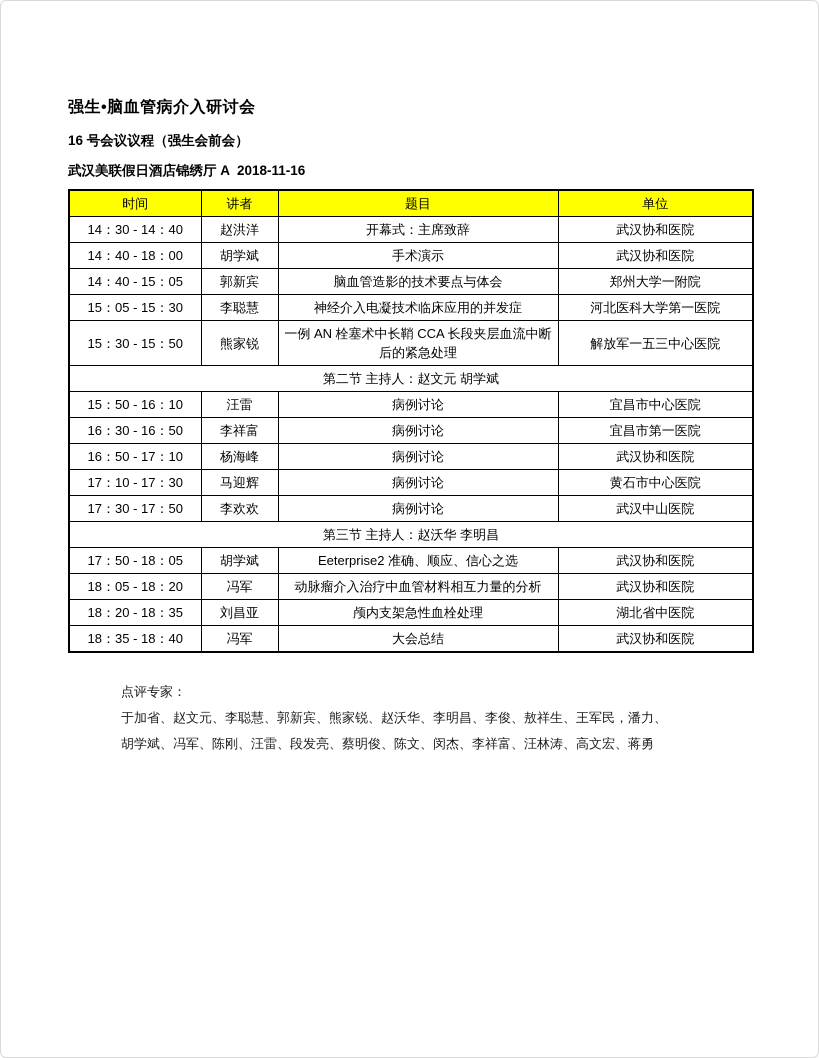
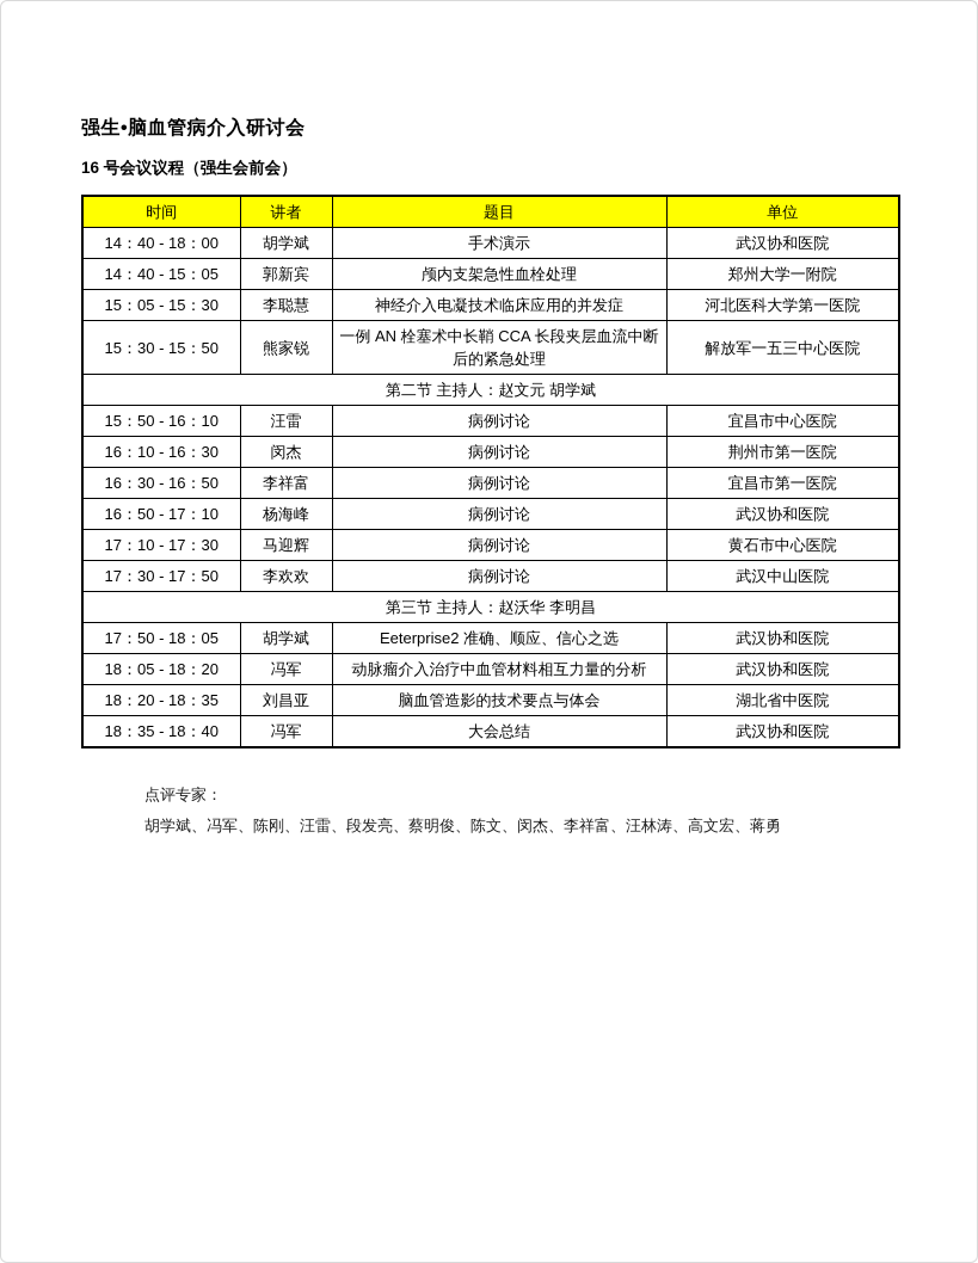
  强生•脑血管病介入研讨会
  16 号会议议程（强生会前会）
- 武汉美联假日酒店锦绣厅 A 2018-11-16
  时间	讲者	题目	单位
- 14：30 - 14：40	赵洪洋	开幕式：主席致辞	武汉协和医院
  14：40 - 18：00	胡学斌	手术演示	武汉协和医院
- 14：40 - 15：05	郭新宾	脑血管造影的技术要点与体会	郑州大学一附院
+ 14：40 - 15：05	郭新宾	颅内支架急性血栓处理	郑州大学一附院
  15：05 - 15：30	李聪慧	神经介入电凝技术临床应用的并发症	河北医科大学第一医院
  15：30 - 15：50	熊家锐	一例 AN 栓塞术中长鞘 CCA 长段夹层血流中断后的紧急处理	解放军一五三中心医院
  第二节 主持人：赵文元 胡学斌
  15：50 - 16：10	汪雷	病例讨论	宜昌市中心医院
+ 16：10 - 16：30	闵杰	病例讨论	荆州市第一医院
  16：30 - 16：50	李祥富	病例讨论	宜昌市第一医院
  16：50 - 17：10	杨海峰	病例讨论	武汉协和医院
  17：10 - 17：30	马迎辉	病例讨论	黄石市中心医院
  17：30 - 17：50	李欢欢	病例讨论	武汉中山医院
  第三节 主持人：赵沃华 李明昌
  17：50 - 18：05	胡学斌	Eeterprise2 准确、顺应、信心之选	武汉协和医院
  18：05 - 18：20	冯军	动脉瘤介入治疗中血管材料相互力量的分析	武汉协和医院
- 18：20 - 18：35	刘昌亚	颅内支架急性血栓处理	湖北省中医院
+ 18：20 - 18：35	刘昌亚	脑血管造影的技术要点与体会	湖北省中医院
  18：35 - 18：40	冯军	大会总结	武汉协和医院
  点评专家：
- 于加省、赵文元、李聪慧、郭新宾、熊家锐、赵沃华、李明昌、李俊、敖祥生、王军民，潘力、
  胡学斌、冯军、陈刚、汪雷、段发亮、蔡明俊、陈文、闵杰、李祥富、汪林涛、高文宏、蒋勇
